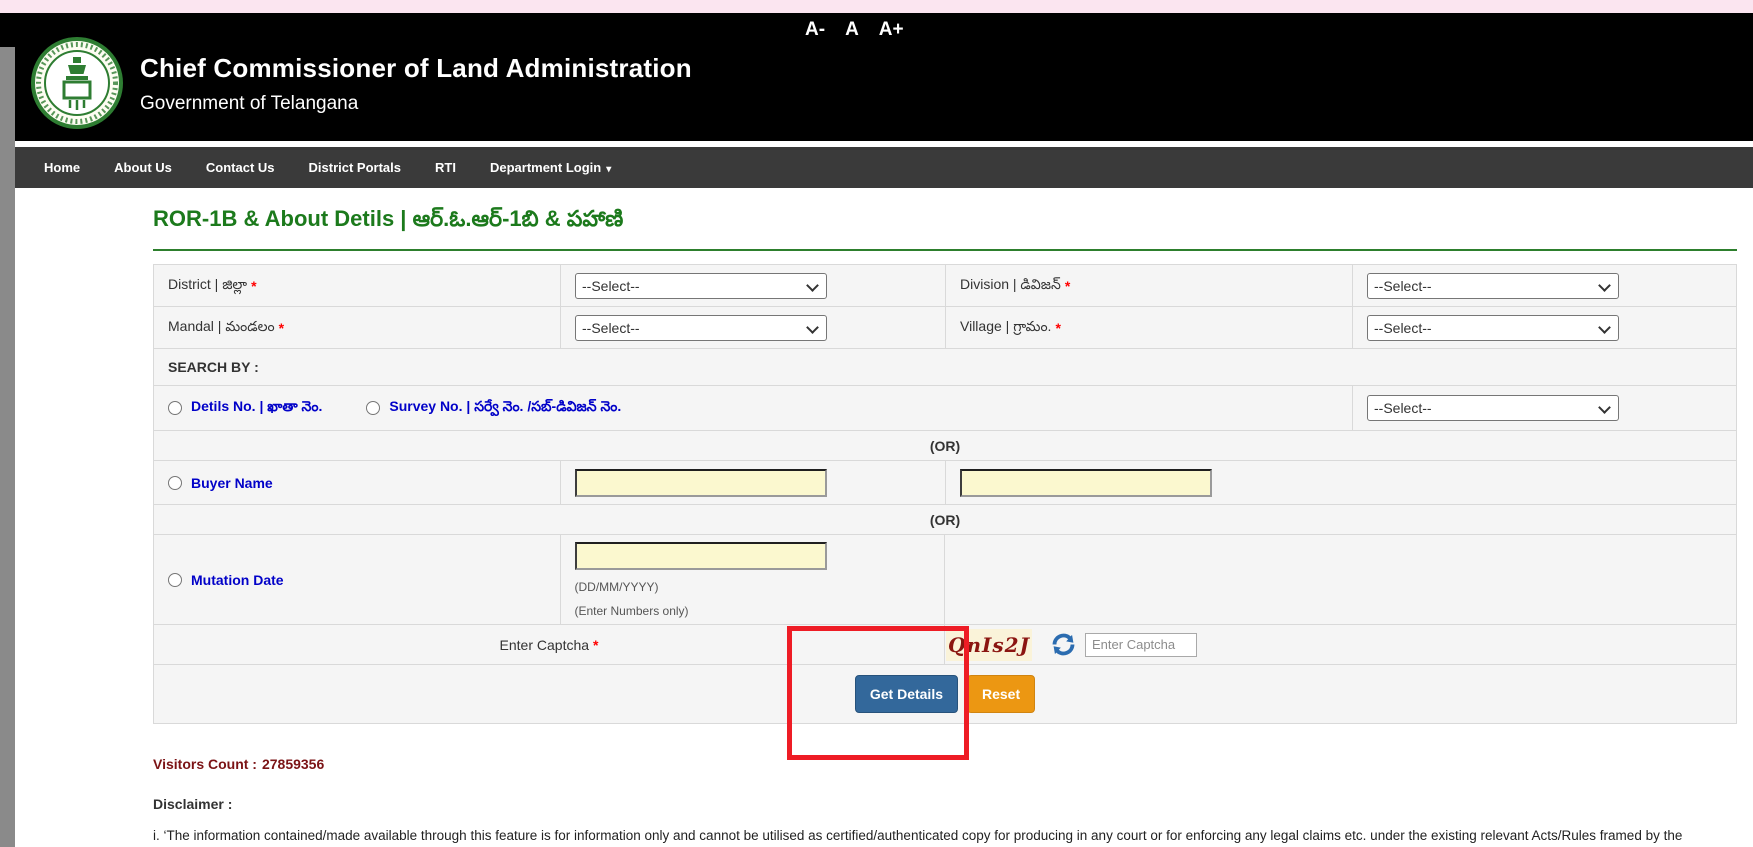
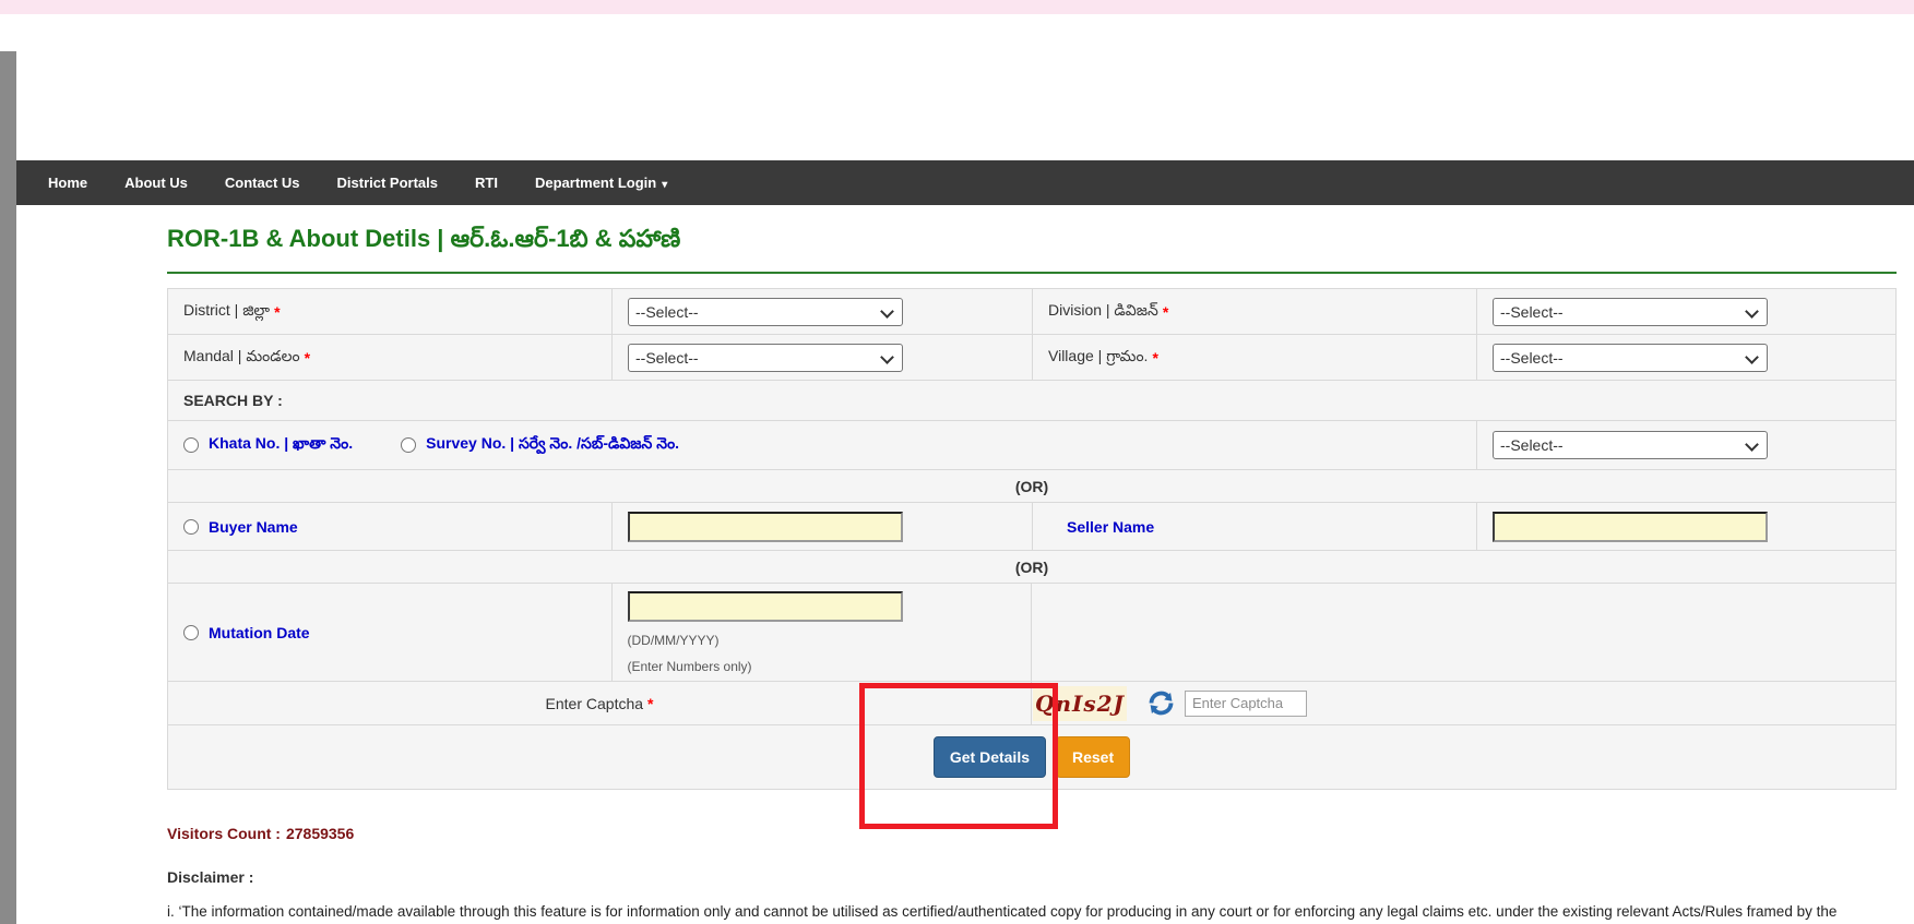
- A-
- A
- A+
- Chief Commissioner of Land Administration
- Government of Telangana
  Home
  About Us
  Contact Us
  District Portals
  RTI
  Department Login ▾
  ROR-1B & About Detils | ఆర్.ఓ.ఆర్-1బి & పహాణి
  District | జిల్లా
  *
  --Select--
  Division | డివిజన్
  *
  --Select--
  Mandal | మండలం
  *
  --Select--
  Village | గ్రామం.
  *
  --Select--
  SEARCH BY :
- Detils No. | ఖాతా నెం.
+ Khata No. | ఖాతా నెం.
  Survey No. | సర్వే నెం. /సబ్-డివిజన్ నెం.
  --Select--
  (OR)
  Buyer Name
+ Seller Name
  (OR)
  Mutation Date
  (DD/MM/YYYY)
  (Enter Numbers only)
  Enter Captcha
  *
  QnIs2J
  Enter Captcha
  Get Details
  Reset
  Visitors Count : 27859356
  Disclaimer :
  i. ‘The information contained/made available through this feature is for information only and cannot be utilised as certified/authenticated copy for producing in any court or for enforcing any legal claims etc. under the existing relevant Acts/Rules framed by the
